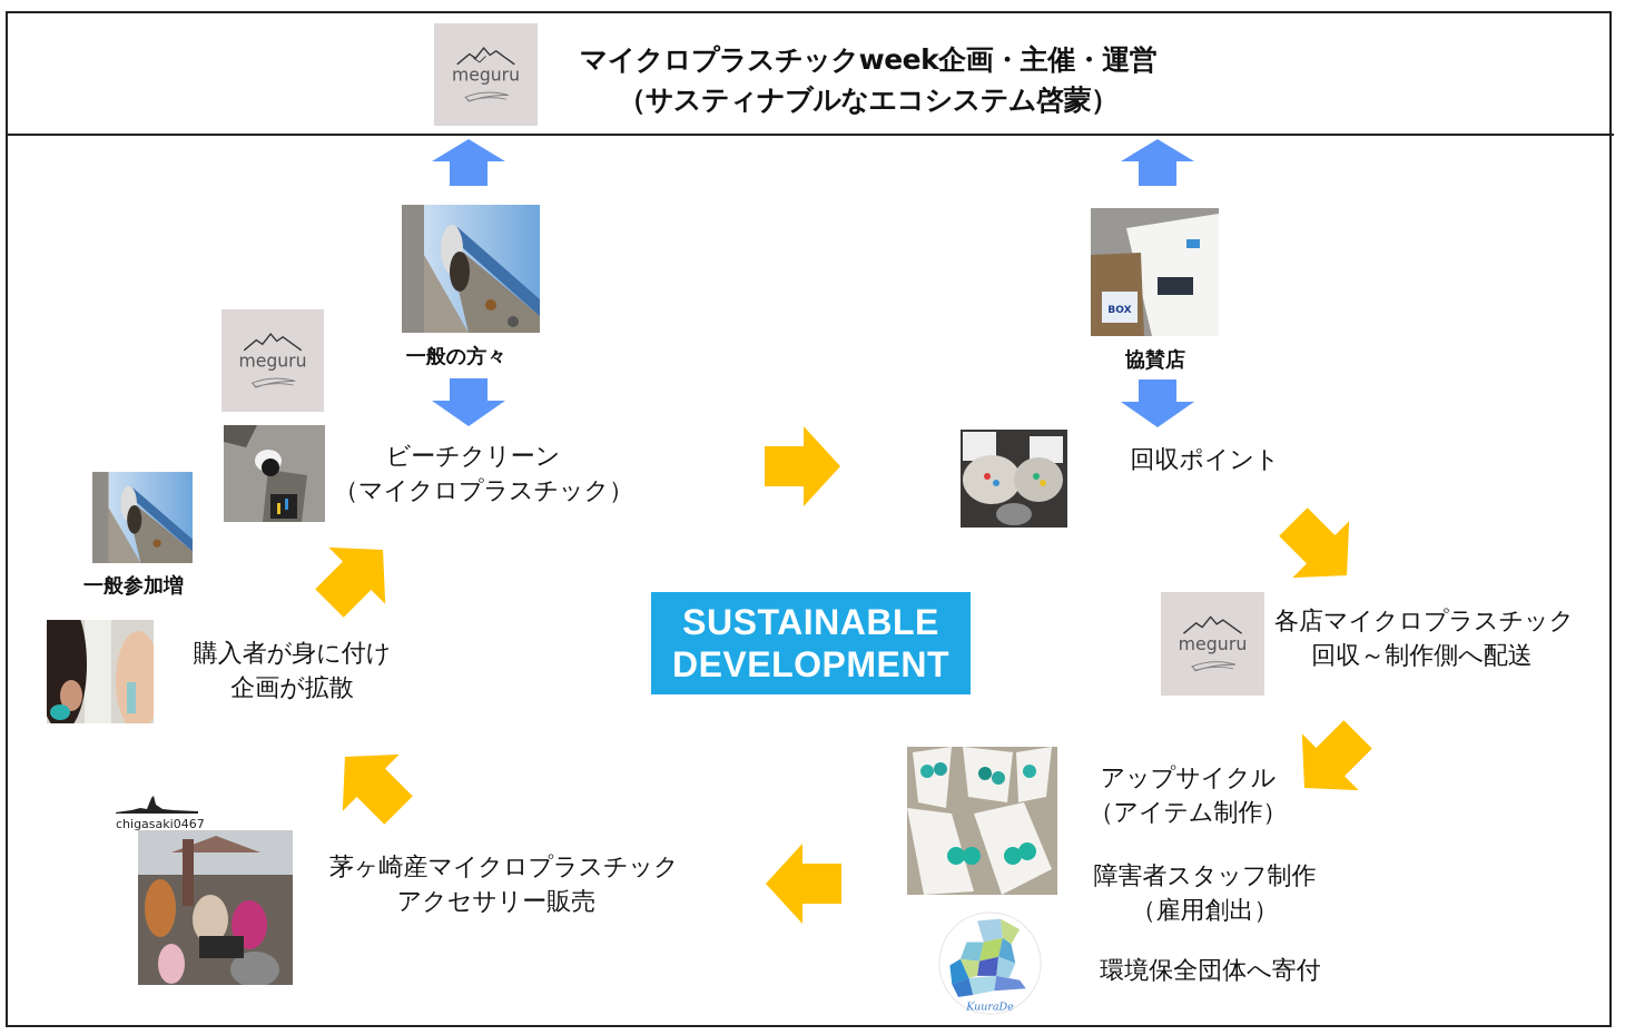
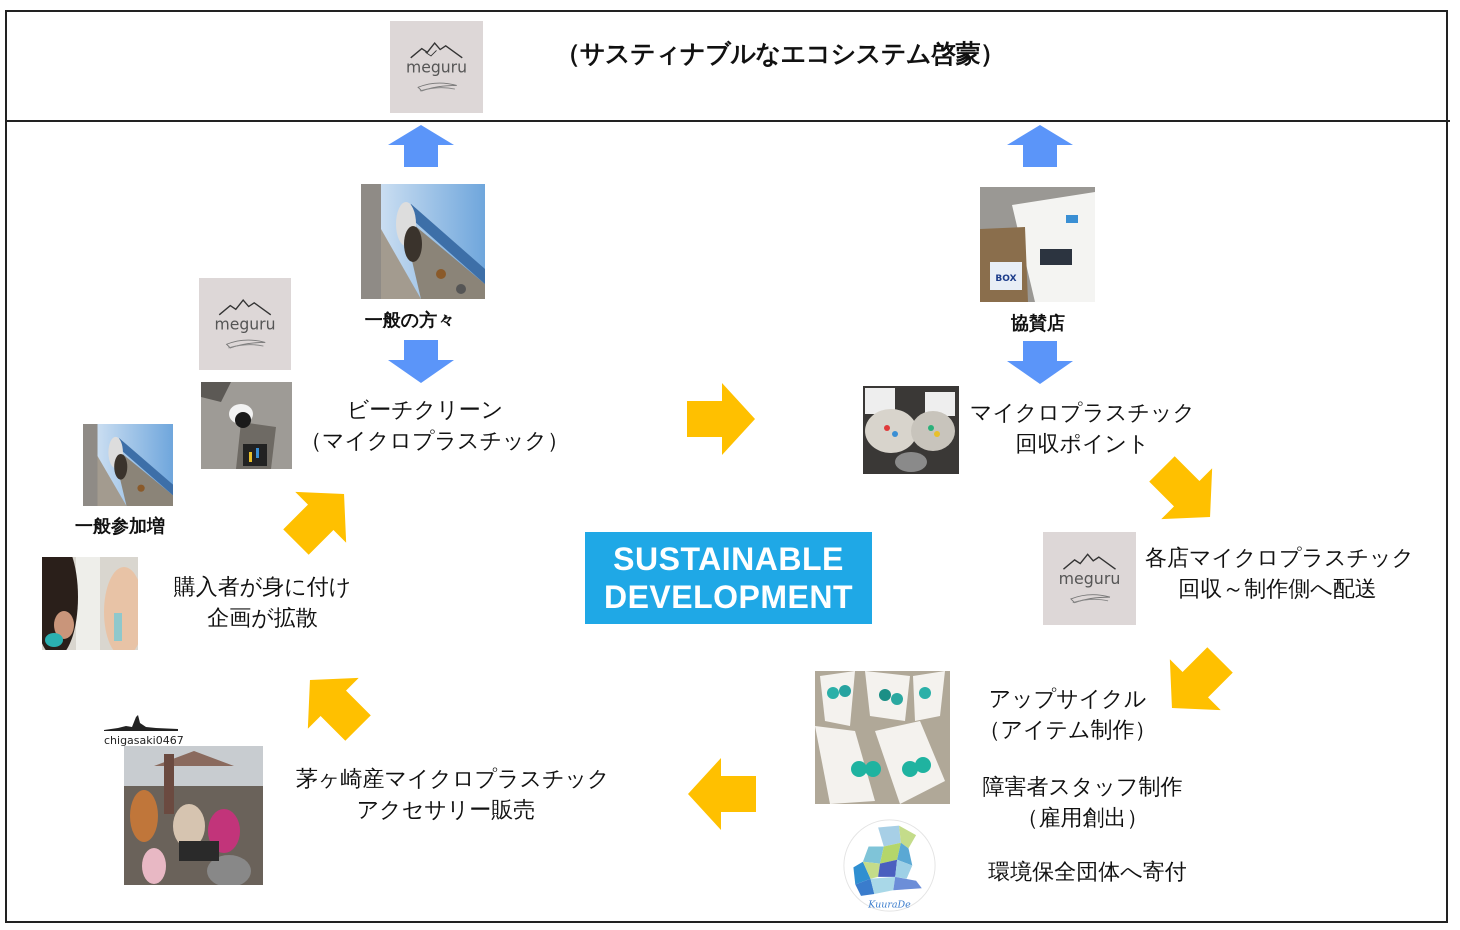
  meguru
- マイクロプラスチックweek企画・主催・運営
  （サスティナブルなエコシステム啓蒙）
  一般の方々
  ビーチクリーン
  （マイクロプラスチック）
  meguru
  一般参加増
  購入者が身に付け
  企画が拡散
  chigasaki0467
  茅ヶ崎産マイクロプラスチック
  アクセサリー販売
  SUSTAINABLE
  DEVELOPMENT
  BOX
  協賛店
+ マイクロプラスチック
  回収ポイント
  meguru
  各店マイクロプラスチック
  回収～制作側へ配送
  アップサイクル
  （アイテム制作）
  障害者スタッフ制作
  （雇用創出）
  KuuraDe
  環境保全団体へ寄付
